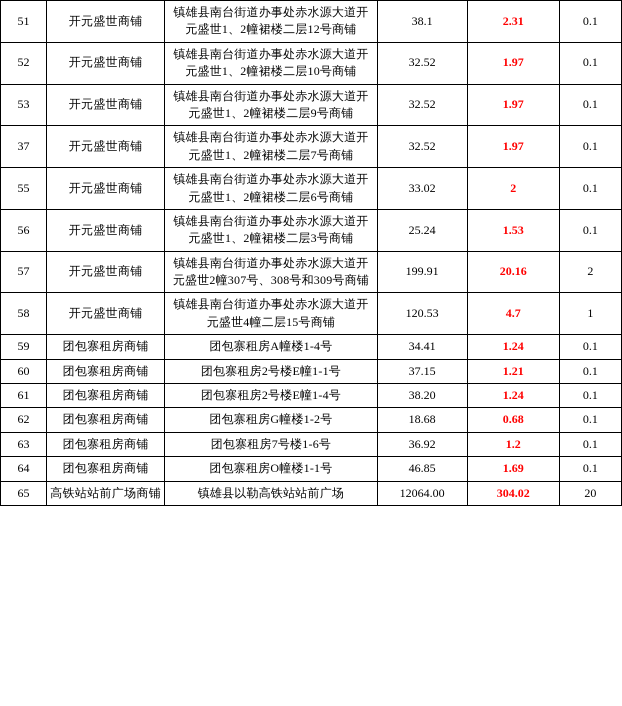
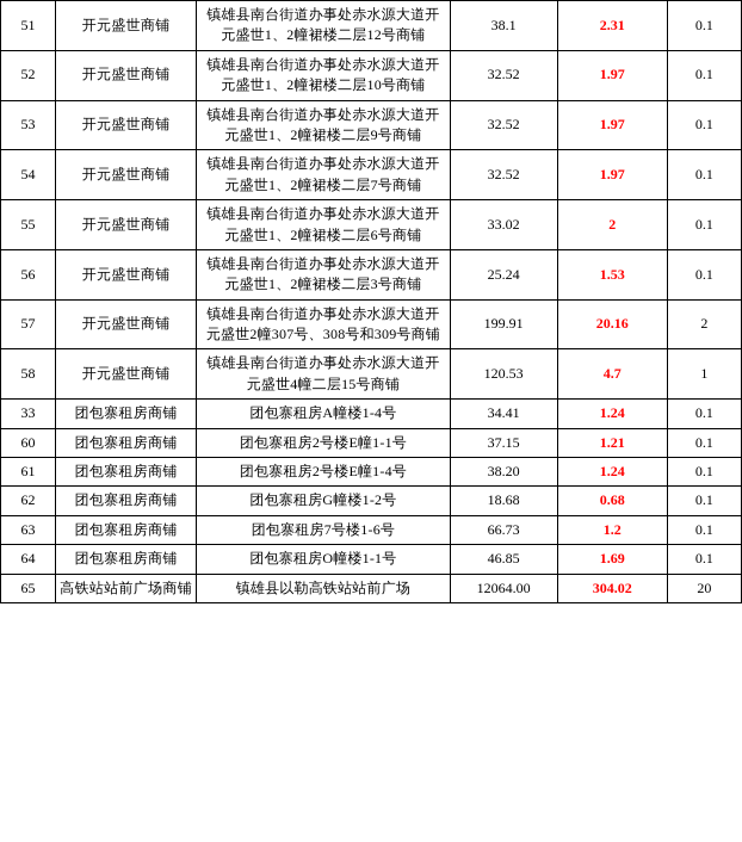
  51	开元盛世商铺	镇雄县南台街道办事处赤水源大道开元盛世1、2幢裙楼二层12号商铺	38.1	2.31	0.1
  52	开元盛世商铺	镇雄县南台街道办事处赤水源大道开元盛世1、2幢裙楼二层10号商铺	32.52	1.97	0.1
  53	开元盛世商铺	镇雄县南台街道办事处赤水源大道开元盛世1、2幢裙楼二层9号商铺	32.52	1.97	0.1
- 37	开元盛世商铺	镇雄县南台街道办事处赤水源大道开元盛世1、2幢裙楼二层7号商铺	32.52	1.97	0.1
+ 54	开元盛世商铺	镇雄县南台街道办事处赤水源大道开元盛世1、2幢裙楼二层7号商铺	32.52	1.97	0.1
  55	开元盛世商铺	镇雄县南台街道办事处赤水源大道开元盛世1、2幢裙楼二层6号商铺	33.02	2	0.1
  56	开元盛世商铺	镇雄县南台街道办事处赤水源大道开元盛世1、2幢裙楼二层3号商铺	25.24	1.53	0.1
  57	开元盛世商铺	镇雄县南台街道办事处赤水源大道开元盛世2幢307号、308号和309号商铺	199.91	20.16	2
  58	开元盛世商铺	镇雄县南台街道办事处赤水源大道开元盛世4幢二层15号商铺	120.53	4.7	1
- 59	团包寨租房商铺	团包寨租房A幢楼1-4号	34.41	1.24	0.1
+ 33	团包寨租房商铺	团包寨租房A幢楼1-4号	34.41	1.24	0.1
  60	团包寨租房商铺	团包寨租房2号楼E幢1-1号	37.15	1.21	0.1
  61	团包寨租房商铺	团包寨租房2号楼E幢1-4号	38.20	1.24	0.1
  62	团包寨租房商铺	团包寨租房G幢楼1-2号	18.68	0.68	0.1
- 63	团包寨租房商铺	团包寨租房7号楼1-6号	36.92	1.2	0.1
+ 63	团包寨租房商铺	团包寨租房7号楼1-6号	66.73	1.2	0.1
  64	团包寨租房商铺	团包寨租房O幢楼1-1号	46.85	1.69	0.1
  65	高铁站站前广场商铺	镇雄县以勒高铁站站前广场	12064.00	304.02	20
